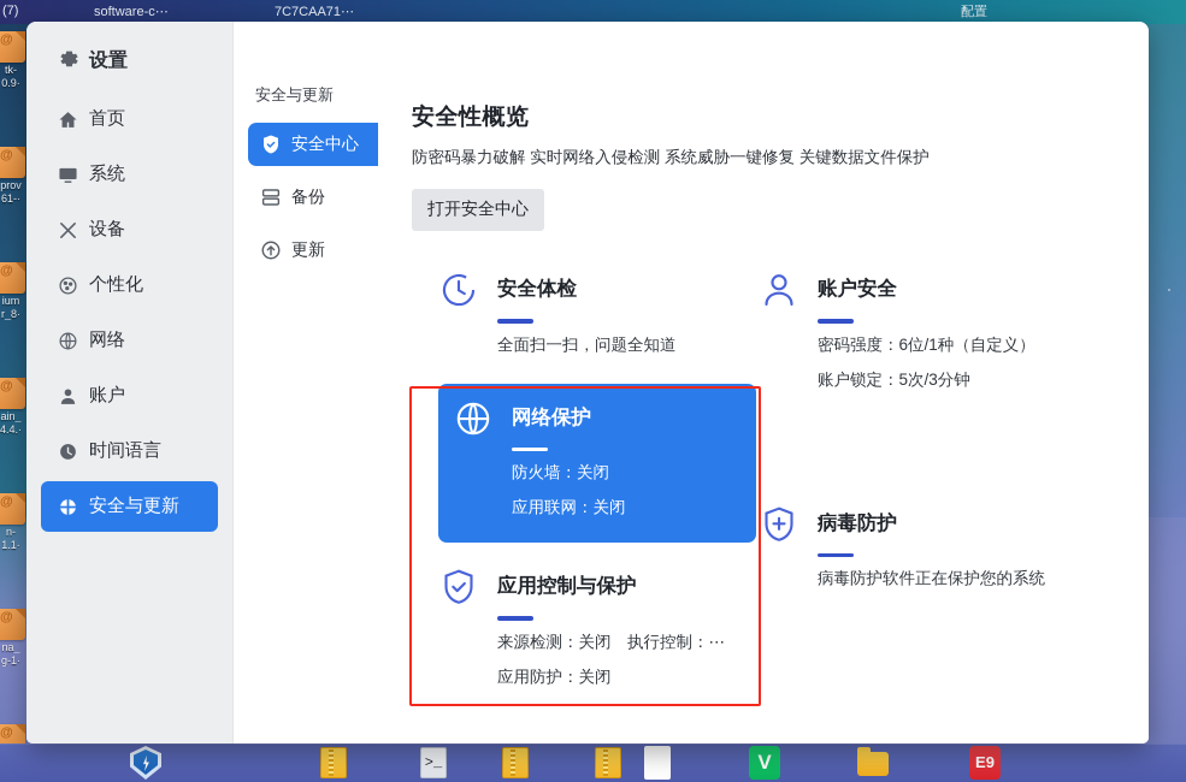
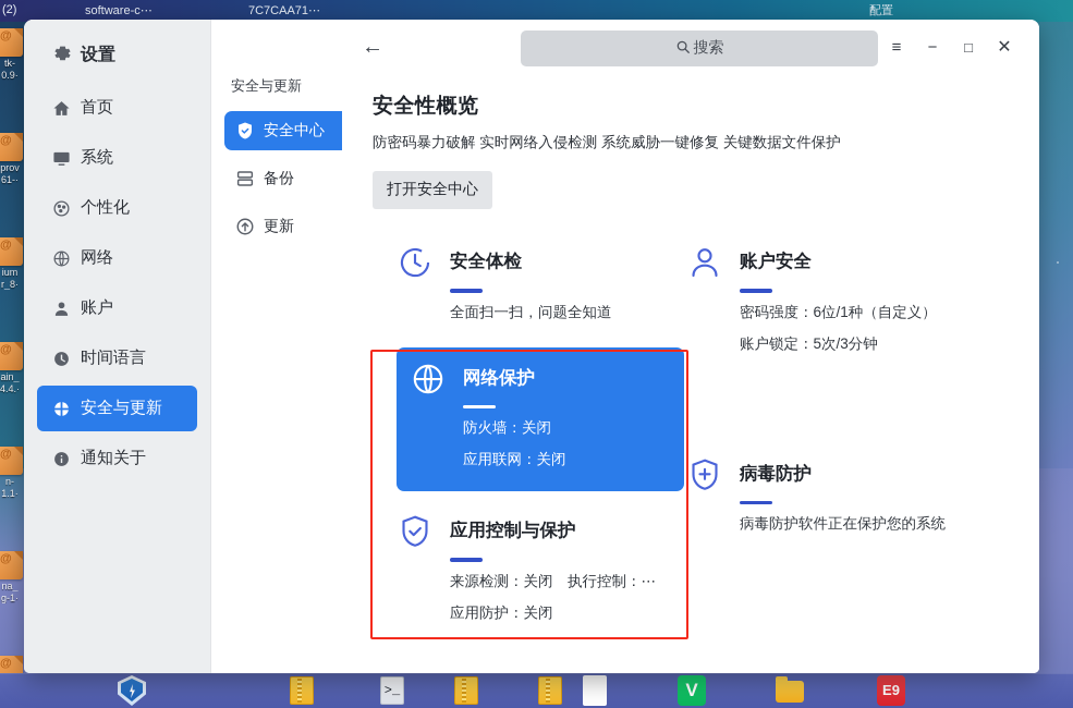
- (7)
+ (2)
  software-c⋯
  7C7CAA71⋯
  配置
  tk-
  0.9·
  prov
  61-·
  ium
  r_8·
  ain_
  4.4.·
  n-
  1.1·
  na_
  g-1·
  >_
  V
  E9
  设置
  首页
  系统
- 设备
  个性化
  网络
  账户
  时间语言
  安全与更新
+ 通知关于
  安全与更新
  安全中心
  备份
  更新
+ ←
+ 搜索
+ ≡
+ −
+ □
+ ✕
  安全性概览
  防密码暴力破解 实时网络入侵检测 系统威胁一键修复 关键数据文件保护
  打开安全中心
  安全体检
  全面扫一扫，问题全知道
  网络保护
  防火墙：关闭
  应用联网：关闭
  应用控制与保护
  来源检测：关闭 执行控制：⋯
  应用防护：关闭
  账户安全
  密码强度：6位/1种（自定义）
  账户锁定：5次/3分钟
  病毒防护
  病毒防护软件正在保护您的系统
